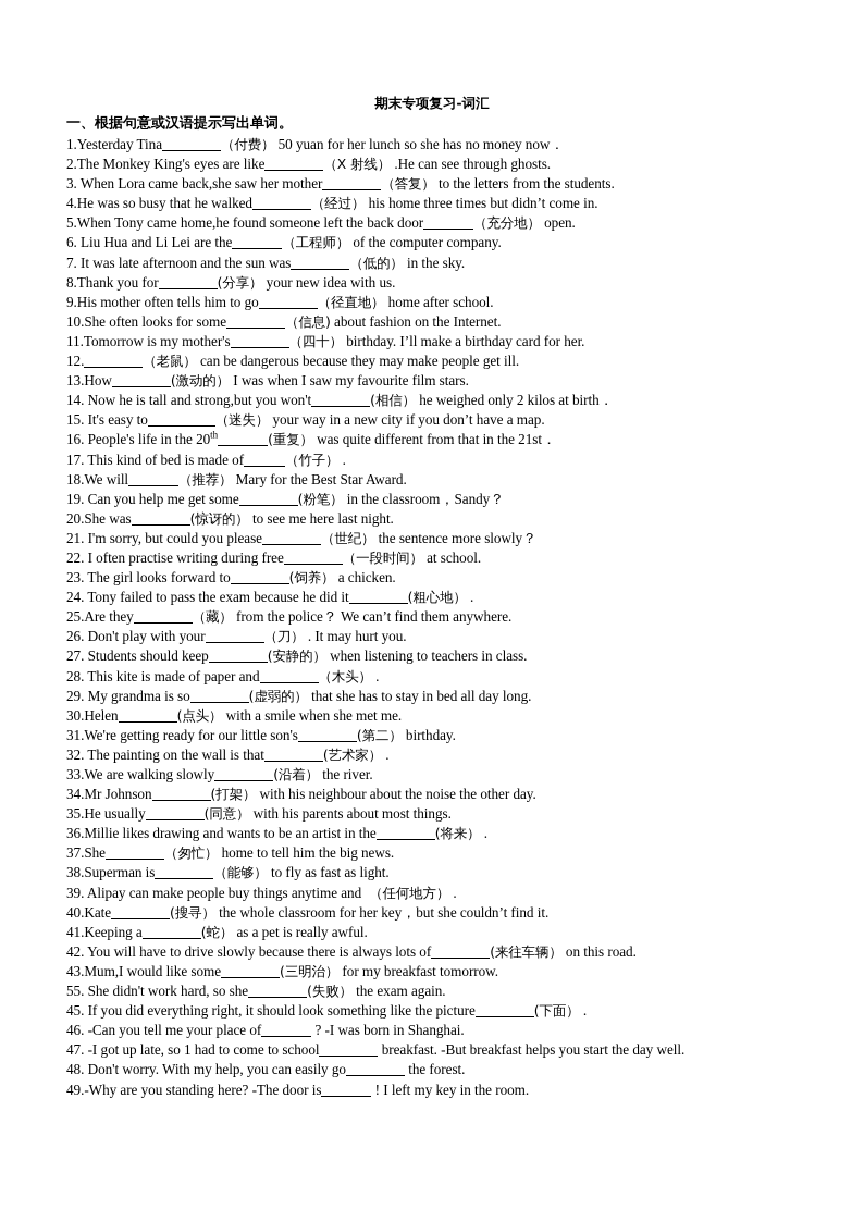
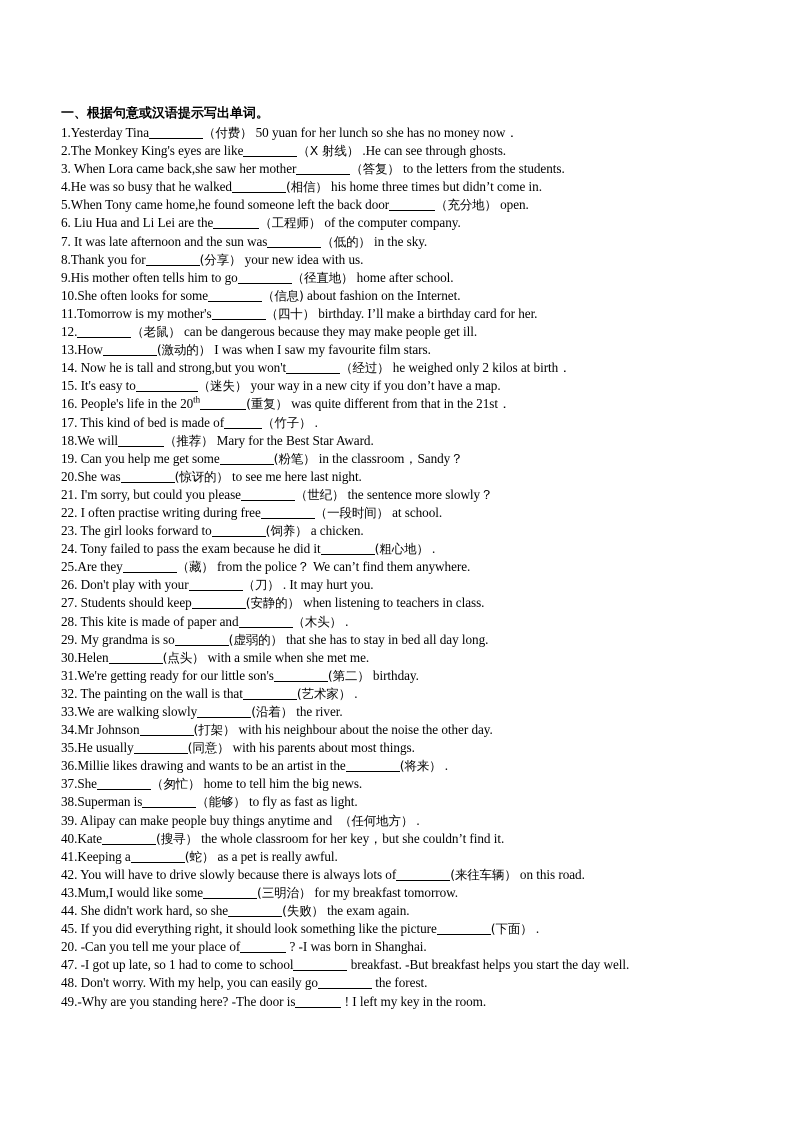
- 期末专项复习-词汇
  一、根据句意或汉语提示写出单词。
  1.Yesterday Tina （付费） 50 yuan for her lunch so she has no money now．
  2.The Monkey King's eyes are like （X 射线） .He can see through ghosts.
  3. When Lora came back,she saw her mother （答复） to the letters from the students.
- 4.He was so busy that he walked （经过） his home three times but didn’t come in.
+ 4.He was so busy that he walked (相信） his home three times but didn’t come in.
  5.When Tony came home,he found someone left the back door （充分地） open.
  6. Liu Hua and Li Lei are the （工程师） of the computer company.
  7. It was late afternoon and the sun was （低的） in the sky.
  8.Thank you for (分享） your new idea with us.
  9.His mother often tells him to go （径直地） home after school.
  10.She often looks for some （信息) about fashion on the Internet.
  11.Tomorrow is my mother's （四十） birthday. I’ll make a birthday card for her.
  12. （老鼠） can be dangerous because they may make people get ill.
  13.How (激动的） I was when I saw my favourite film stars.
- 14. Now he is tall and strong,but you won't (相信） he weighed only 2 kilos at birth．
+ 14. Now he is tall and strong,but you won't （经过） he weighed only 2 kilos at birth．
  15. It's easy to （迷失） your way in a new city if you don’t have a map.
  16. People's life in the 20th (重复） was quite different from that in the 21st．
  17. This kind of bed is made of （竹子） .
  18.We will （推荐） Mary for the Best Star Award.
  19. Can you help me get some (粉笔） in the classroom，Sandy？
  20.She was (惊讶的） to see me here last night.
  21. I'm sorry, but could you please （世纪） the sentence more slowly？
  22. I often practise writing during free （一段时间） at school.
  23. The girl looks forward to (饲养） a chicken.
  24. Tony failed to pass the exam because he did it (粗心地） .
  25.Are they （藏） from the police？ We can’t find them anywhere.
  26. Don't play with your （刀） . It may hurt you.
  27. Students should keep (安静的） when listening to teachers in class.
  28. This kite is made of paper and （木头） .
  29. My grandma is so (虚弱的） that she has to stay in bed all day long.
  30.Helen (点头） with a smile when she met me.
  31.We're getting ready for our little son's (第二） birthday.
  32. The painting on the wall is that (艺术家） .
  33.We are walking slowly (沿着） the river.
  34.Mr Johnson (打架） with his neighbour about the noise the other day.
  35.He usually (同意） with his parents about most things.
  36.Millie likes drawing and wants to be an artist in the (将来） .
  37.She （匆忙） home to tell him the big news.
  38.Superman is （能够） to fly as fast as light.
  39. Alipay can make people buy things anytime and （任何地方） .
  40.Kate (搜寻） the whole classroom for her key，but she couldn’t find it.
  41.Keeping a (蛇） as a pet is really awful.
  42. You will have to drive slowly because there is always lots of (来往车辆） on this road.
  43.Mum,I would like some (三明治） for my breakfast tomorrow.
- 55. She didn't work hard, so she (失败） the exam again.
+ 44. She didn't work hard, so she (失败） the exam again.
  45. If you did everything right, it should look something like the picture (下面） .
- 46. -Can you tell me your place of ? -I was born in Shanghai.
+ 20. -Can you tell me your place of ? -I was born in Shanghai.
  47. -I got up late, so 1 had to come to school breakfast. -But breakfast helps you start the day well.
  48. Don't worry. With my help, you can easily go the forest.
  49.-Why are you standing here? -The door is ! I left my key in the room.
